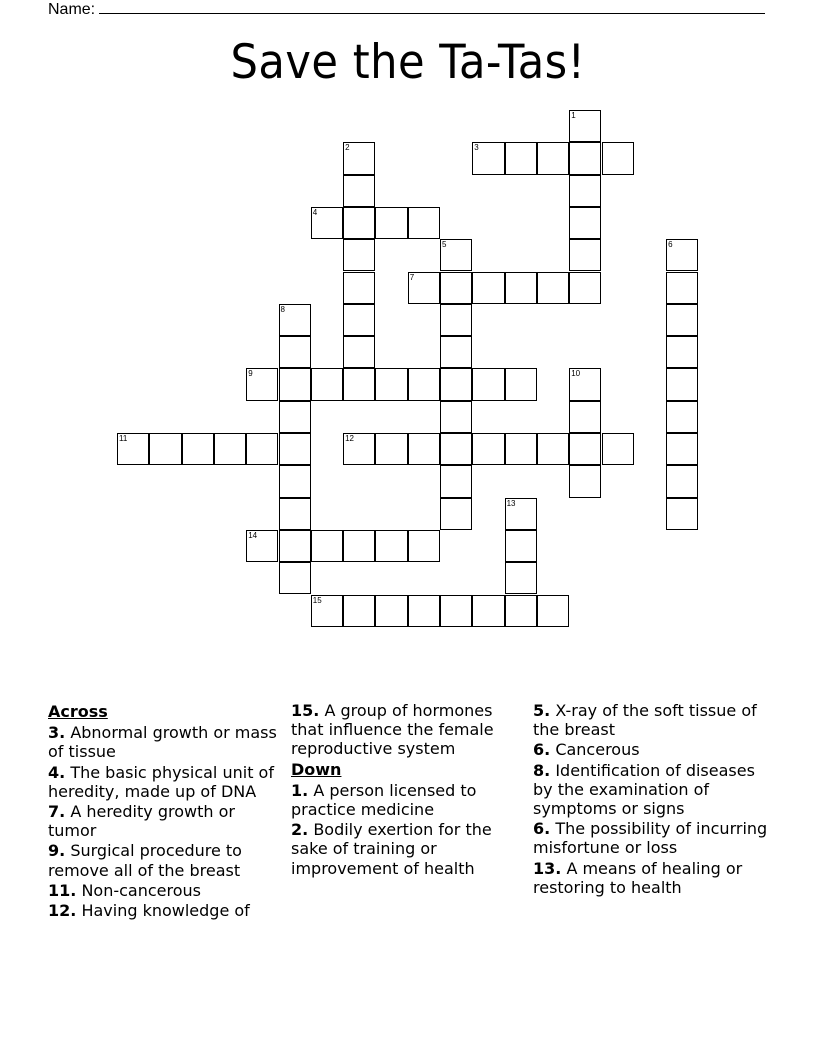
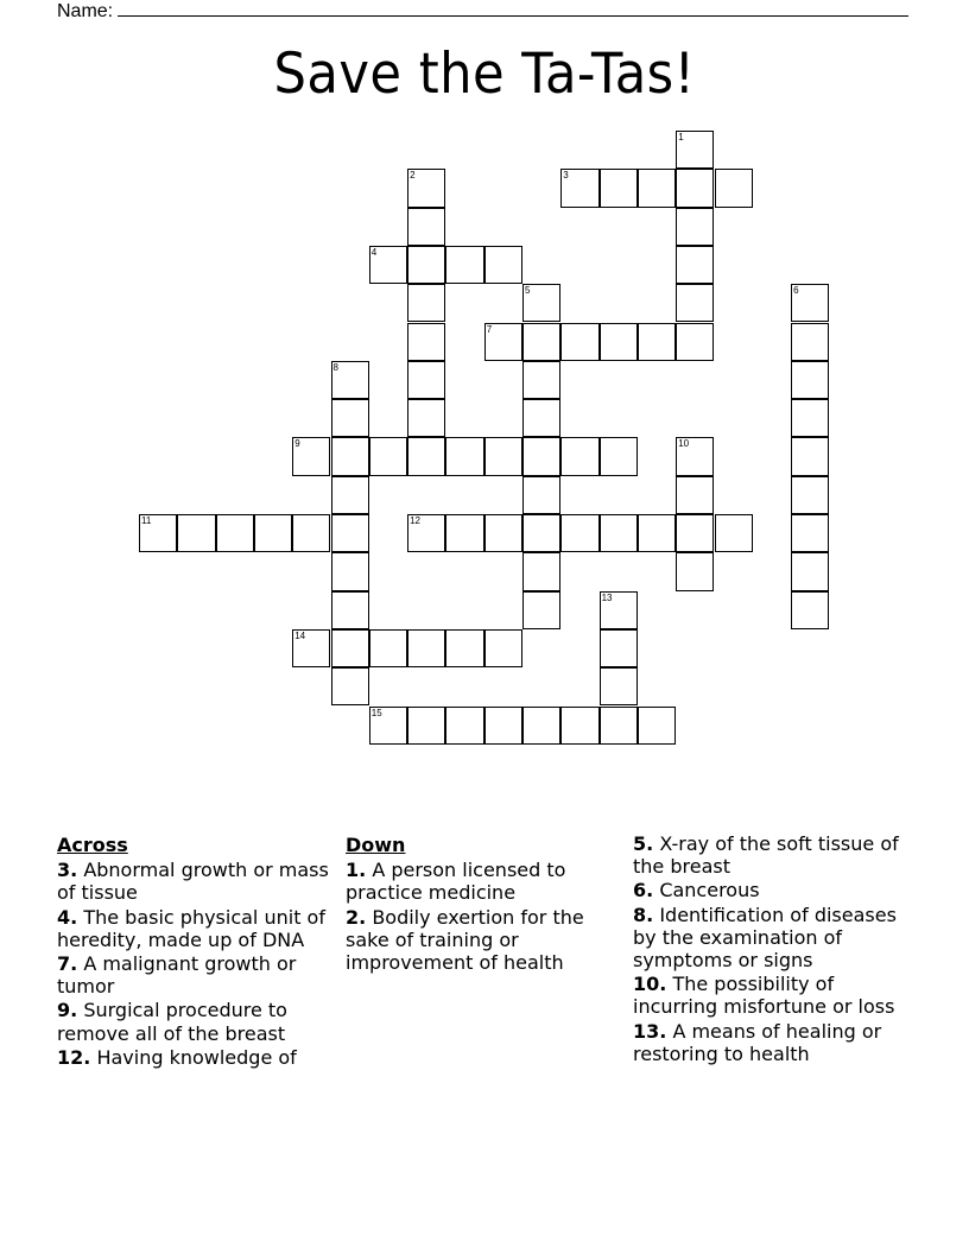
  Name:
  Save the Ta-Tas!
  1
  2
  3
  4
  5
  6
  7
  8
  9
  10
  11
  12
  13
  14
  15
  Across
  3. Abnormal growth or mass of tissue
  4. The basic physical unit of heredity, made up of DNA
- 7. A heredity growth or tumor
+ 7. A malignant growth or tumor
  9. Surgical procedure to remove all of the breast
- 11. Non-cancerous
  12. Having knowledge of
- 15. A group of hormones that influence the female reproductive system
  Down
  1. A person licensed to practice medicine
  2. Bodily exertion for the sake of training or improvement of health
  5. X-ray of the soft tissue of the breast
  6. Cancerous
  8. Identification of diseases by the examination of symptoms or signs
- 6. The possibility of incurring misfortune or loss
+ 10. The possibility of incurring misfortune or loss
  13. A means of healing or restoring to health
